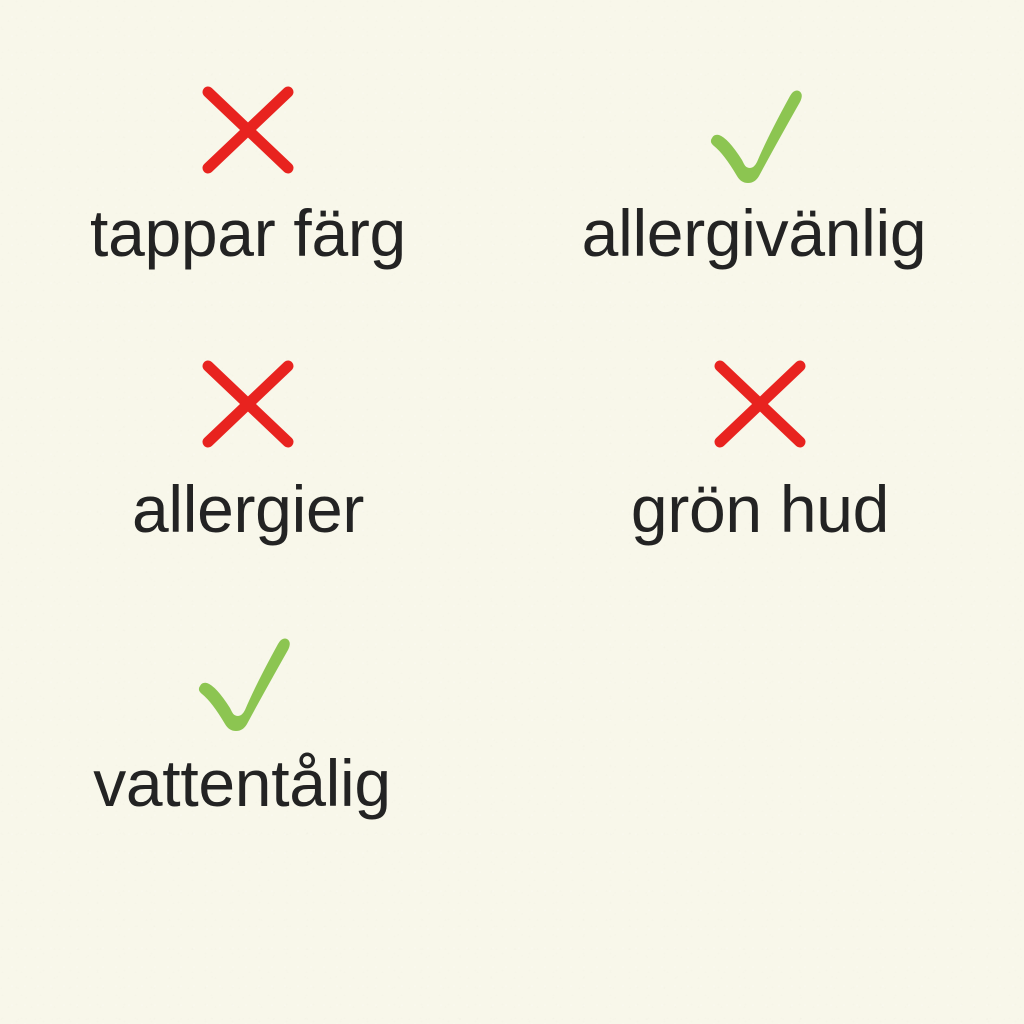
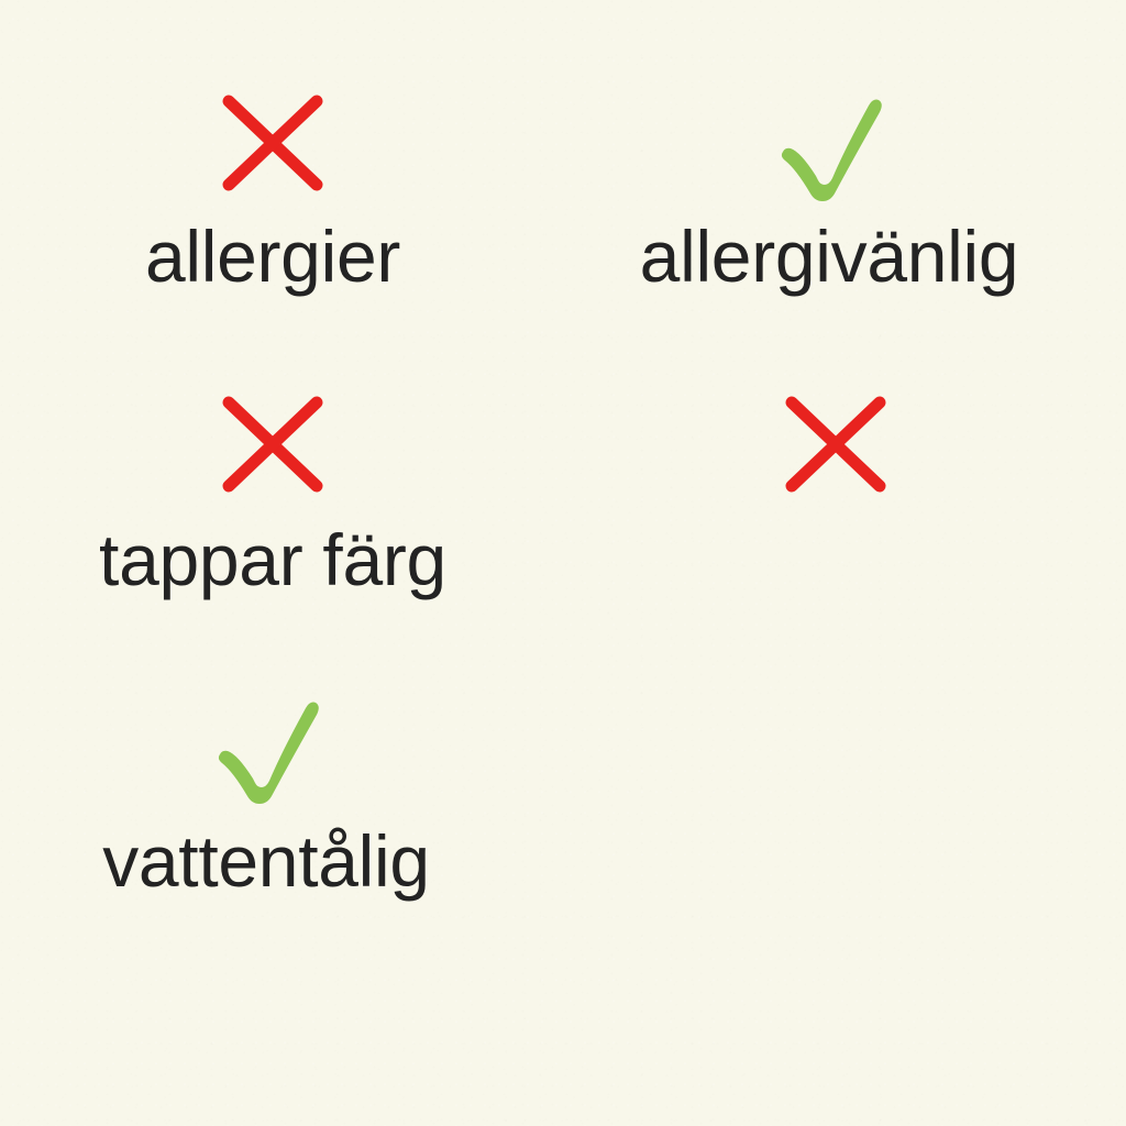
- tappar färg
+ allergier
  allergivänlig
- allergier
+ tappar färg
- grön hud
  vattentålig
